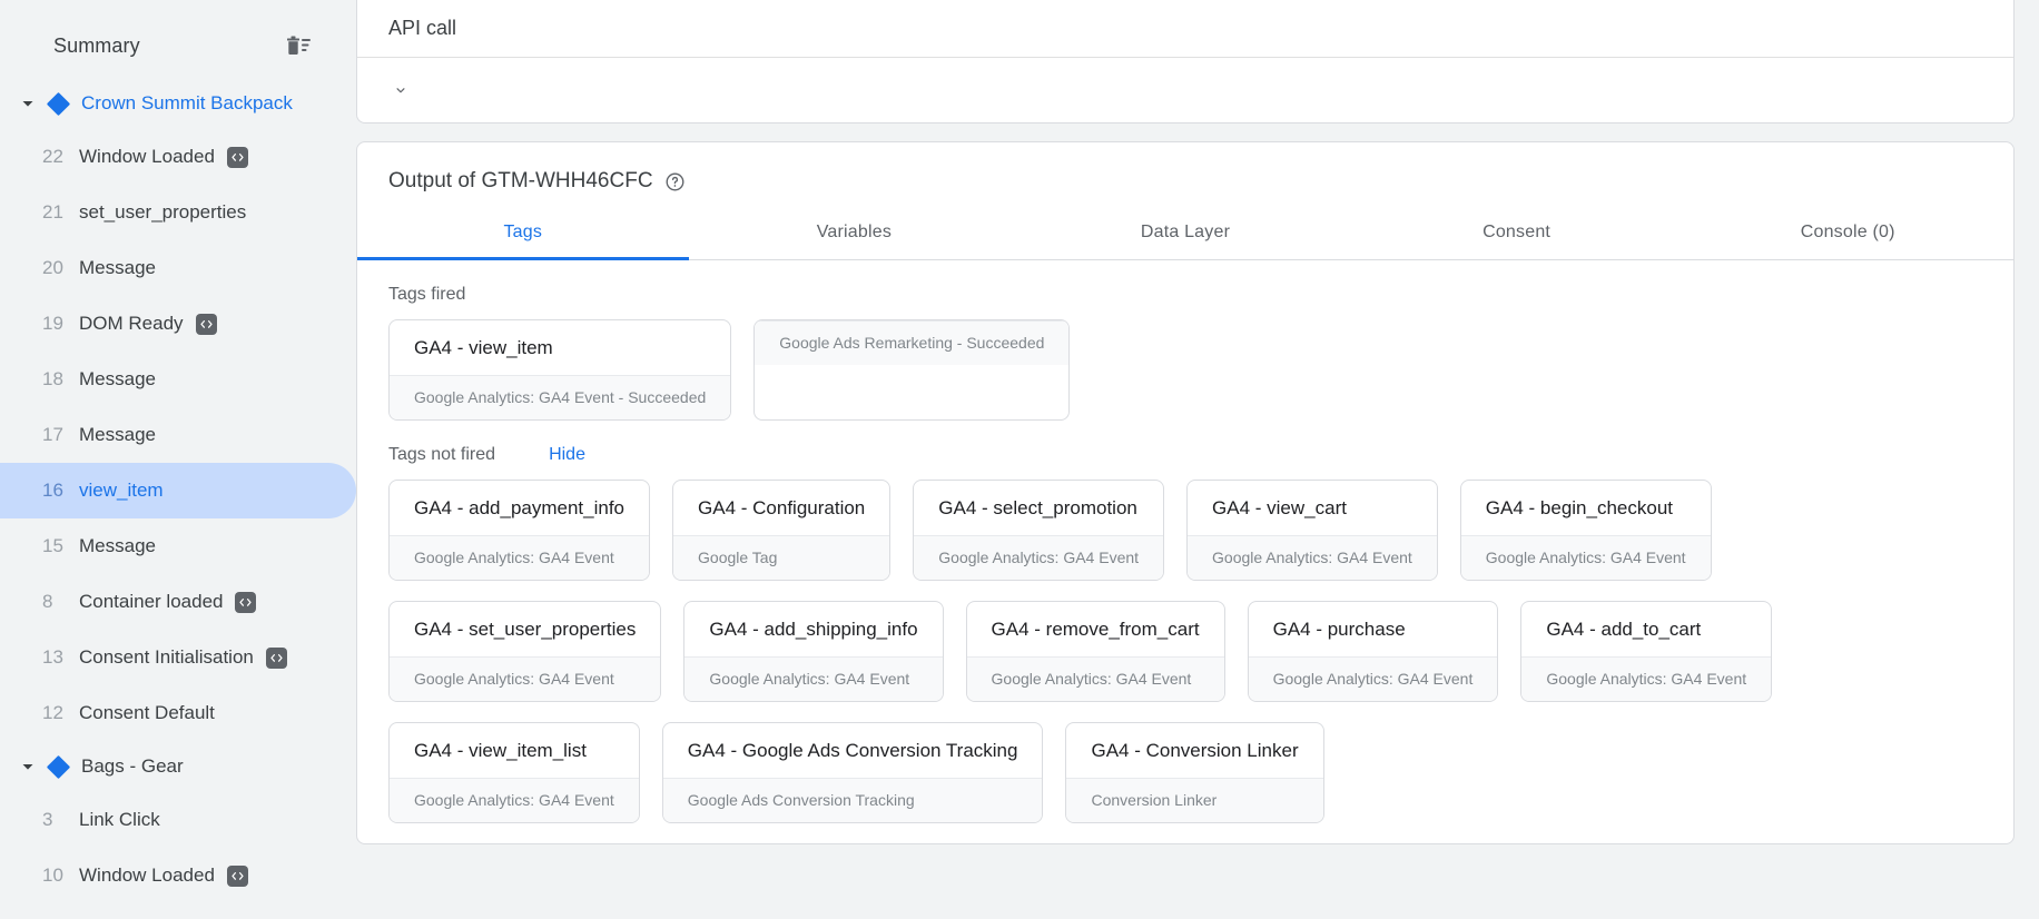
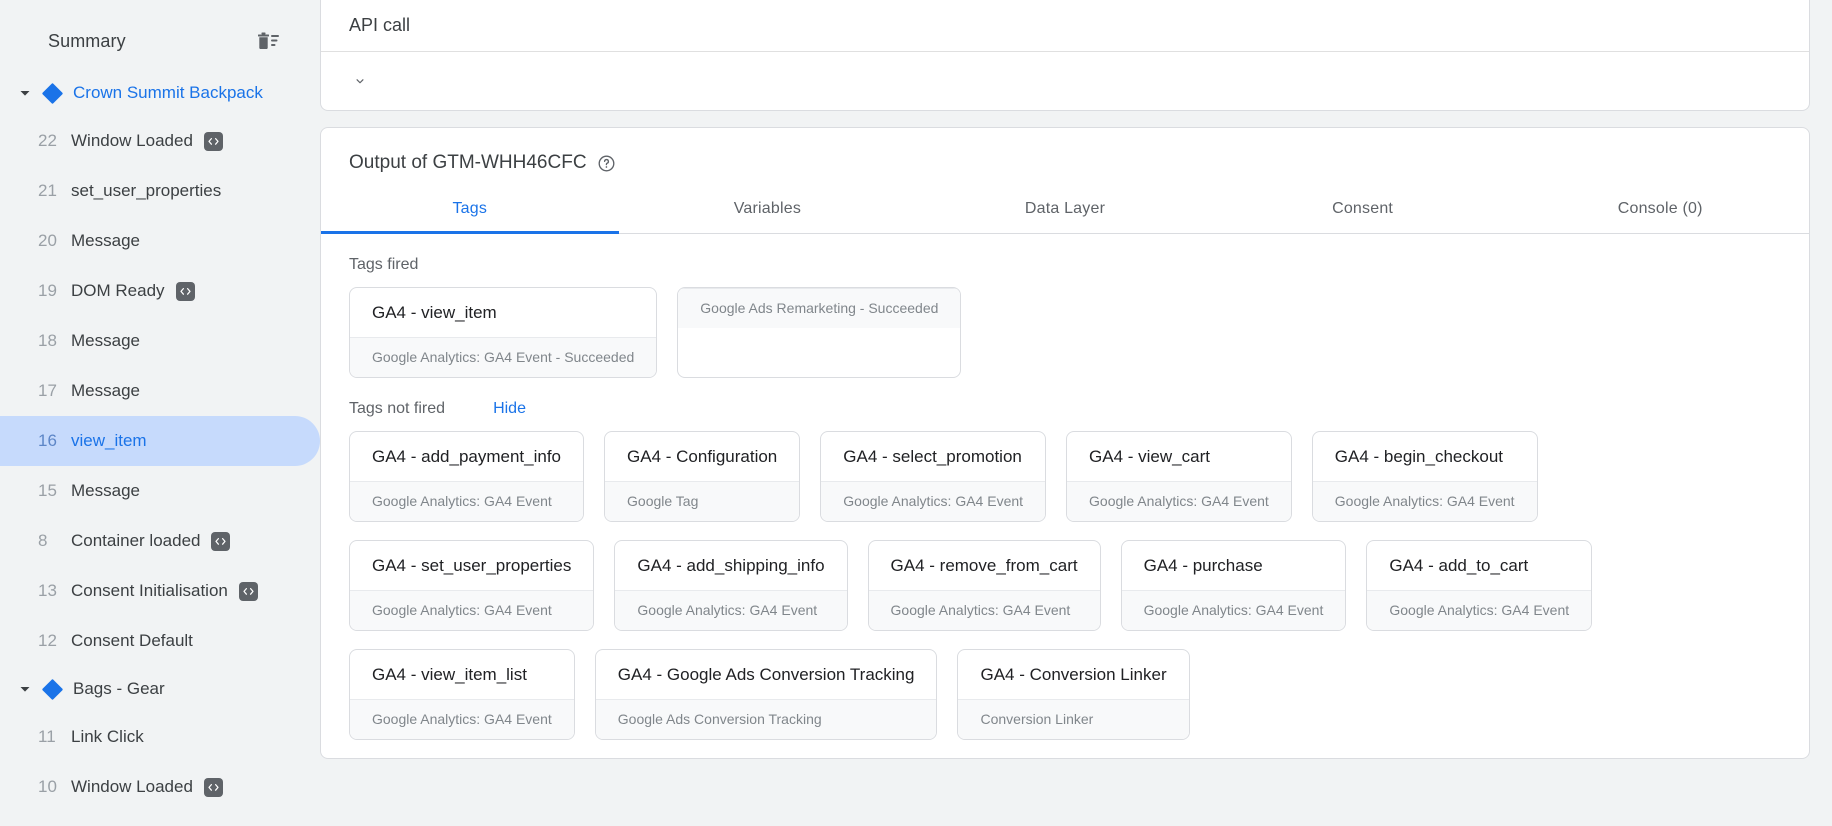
  Summary
  Crown Summit Backpack
  22
  Window Loaded
  21
  set_user_properties
  20
  Message
  19
  DOM Ready
  18
  Message
  17
  Message
  16
  view_item
  15
  Message
  8
  Container loaded
  13
  Consent Initialisation
  12
  Consent Default
  Bags - Gear
- 3
+ 11
  Link Click
  10
  Window Loaded
  API call
  Output of GTM-WHH46CFC
  Tags
  Variables
  Data Layer
  Consent
  Console (0)
  Tags fired
  GA4 - view_item
  Google Analytics: GA4 Event - Succeeded
  Google Ads Remarketing - Succeeded
  Tags not fired
  Hide
  GA4 - add_payment_info
  Google Analytics: GA4 Event
  GA4 - Configuration
  Google Tag
  GA4 - select_promotion
  Google Analytics: GA4 Event
  GA4 - view_cart
  Google Analytics: GA4 Event
  GA4 - begin_checkout
  Google Analytics: GA4 Event
  GA4 - set_user_properties
  Google Analytics: GA4 Event
  GA4 - add_shipping_info
  Google Analytics: GA4 Event
  GA4 - remove_from_cart
  Google Analytics: GA4 Event
  GA4 - purchase
  Google Analytics: GA4 Event
  GA4 - add_to_cart
  Google Analytics: GA4 Event
  GA4 - view_item_list
  Google Analytics: GA4 Event
  GA4 - Google Ads Conversion Tracking
  Google Ads Conversion Tracking
  GA4 - Conversion Linker
  Conversion Linker
